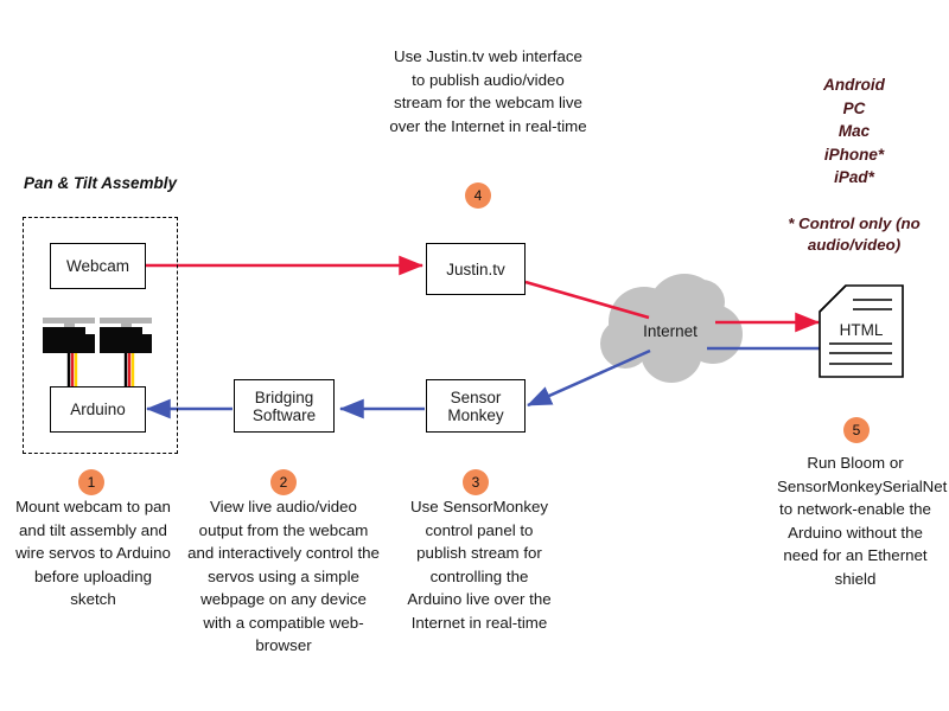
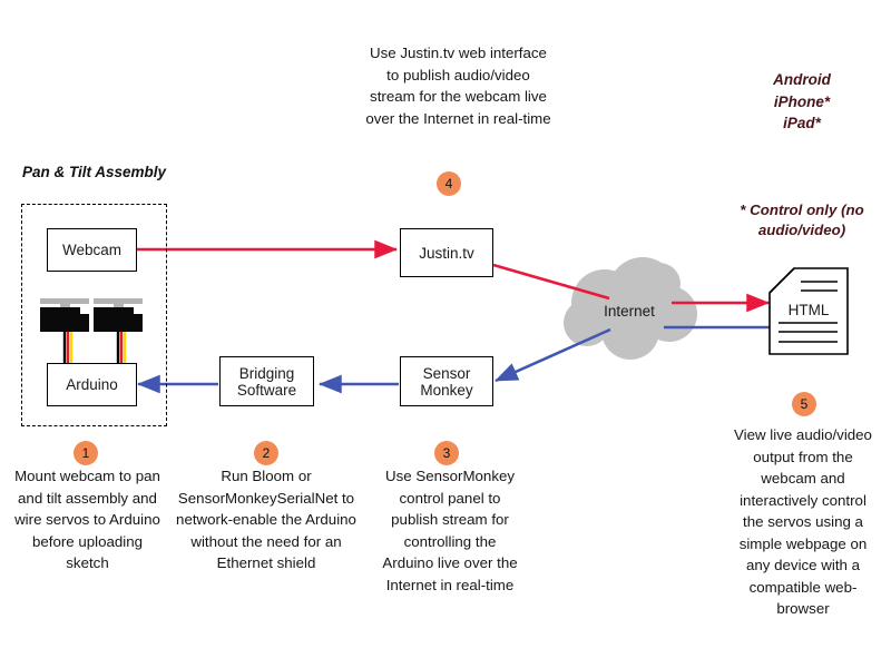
  Pan & Tilt Assembly
  Webcam
  Arduino
  Bridging
  Software
  Justin.tv
  Sensor
  Monkey
  Internet
  HTML
  1
  2
  3
  4
  5
  Mount webcam to pan and tilt assembly and wire servos to Arduino before uploading sketch
- View live audio/video output from the webcam and interactively control the servos using a simple webpage on any device with a compatible web-browser
+ Run Bloom or SensorMonkeySerialNet to network-enable the Arduino without the need for an Ethernet shield
  Use SensorMonkey control panel to publish stream for controlling the Arduino live over the Internet in real-time
  Use Justin.tv web interface to publish audio/video stream for the webcam live over the Internet in real-time
- Run Bloom or SensorMonkeySerialNet to network-enable the Arduino without the need for an Ethernet shield
+ View live audio/video output from the webcam and interactively control the servos using a simple webpage on any device with a compatible web-browser
  Android
- PC
- Mac
  iPhone*
  iPad*
  * Control only (no audio/video)
